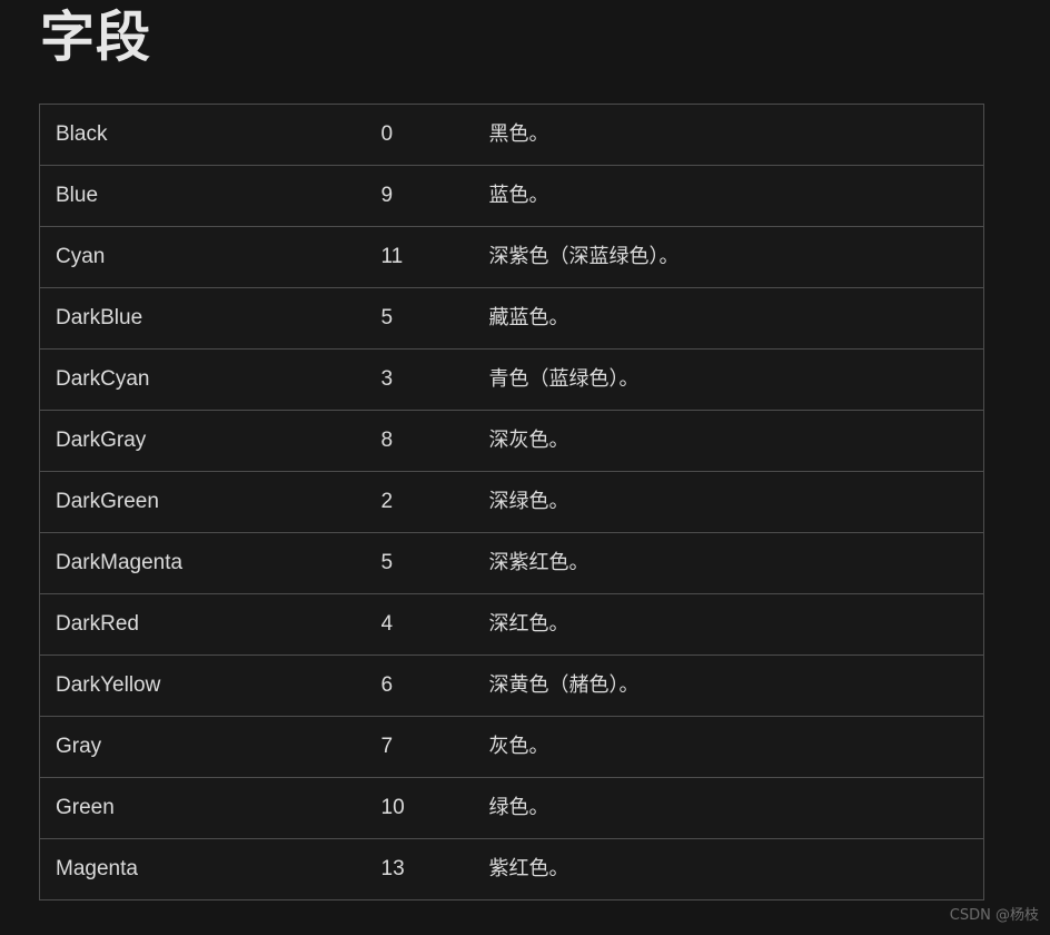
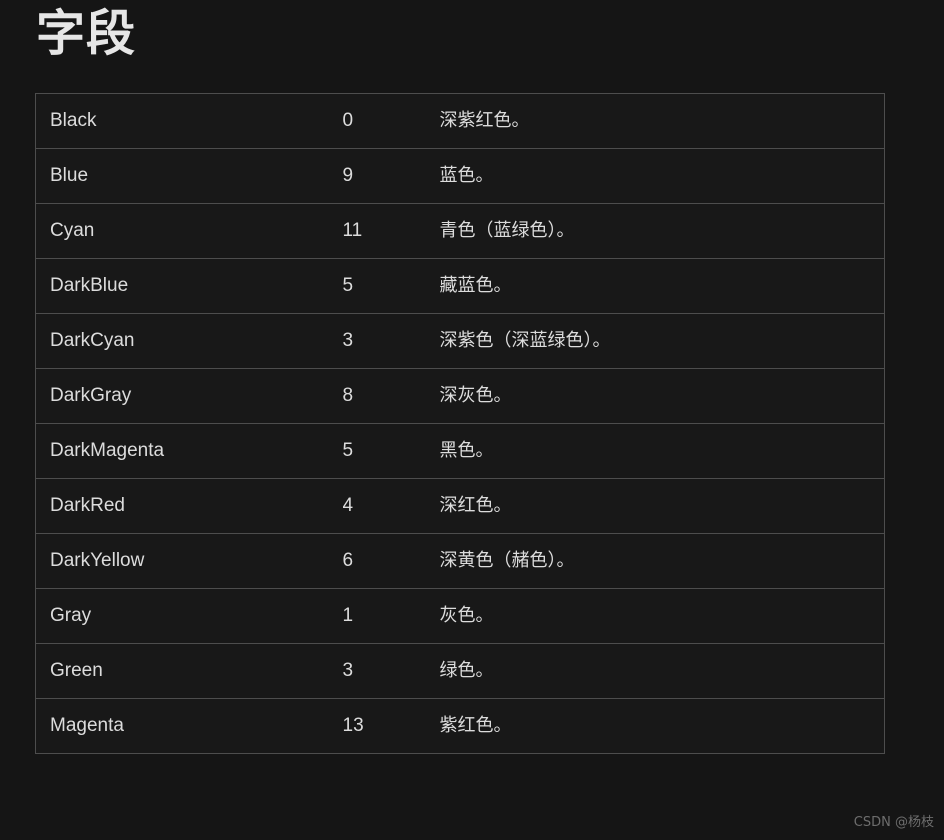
  字段
- Black	0	黑色。
+ Black	0	深紫红色。
  Blue	9	蓝色。
- Cyan	11	深紫色（深蓝绿色）。
+ Cyan	11	青色（蓝绿色）。
  DarkBlue	5	藏蓝色。
- DarkCyan	3	青色（蓝绿色）。
+ DarkCyan	3	深紫色（深蓝绿色）。
  DarkGray	8	深灰色。
- DarkGreen	2	深绿色。
- DarkMagenta	5	深紫红色。
+ DarkMagenta	5	黑色。
  DarkRed	4	深红色。
  DarkYellow	6	深黄色（赭色）。
- Gray	7	灰色。
+ Gray	1	灰色。
- Green	10	绿色。
+ Green	3	绿色。
  Magenta	13	紫红色。
  CSDN @杨枝
